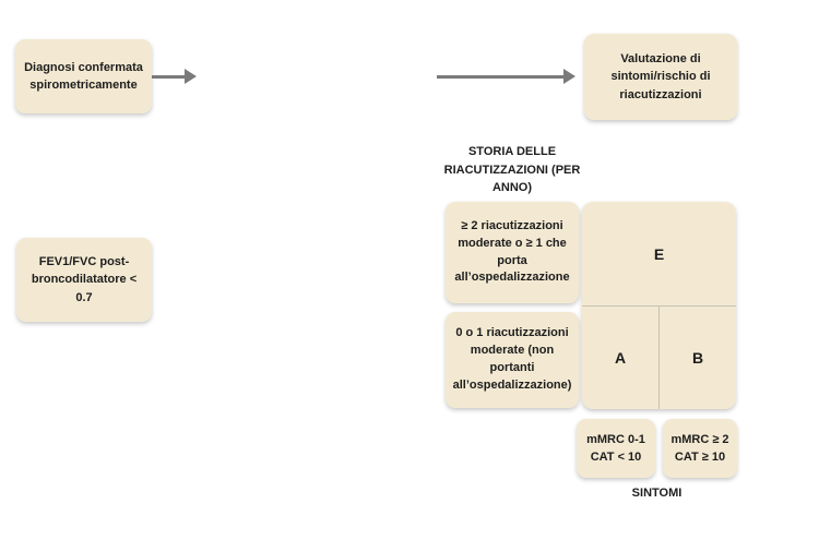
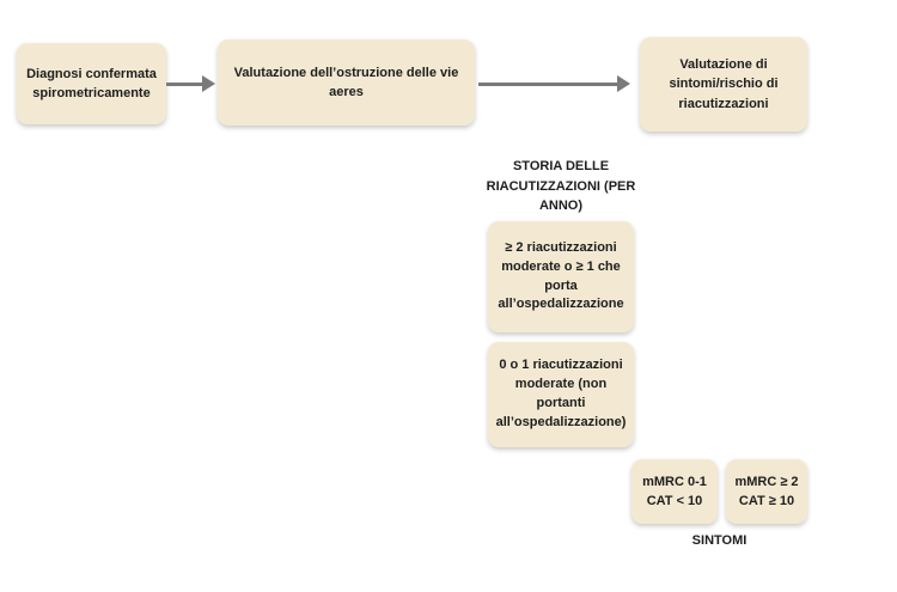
  Diagnosi confermata spirometricamente
+ Valutazione dell’ostruzione delle vie aeres
  Valutazione di sintomi/rischio di riacutizzazioni
- FEV1/FVC post-broncodilatatore < 0.7
  STORIA DELLE RIACUTIZZAZIONI (PER ANNO)
  ≥ 2 riacutizzazioni moderate o ≥ 1 che porta all’ospedalizzazione
  0 o 1 riacutizzazioni moderate (non portanti all’ospedalizzazione)
- E
- A
- B
  mMRC 0-1
  CAT < 10
  mMRC ≥ 2
  CAT ≥ 10
  SINTOMI
